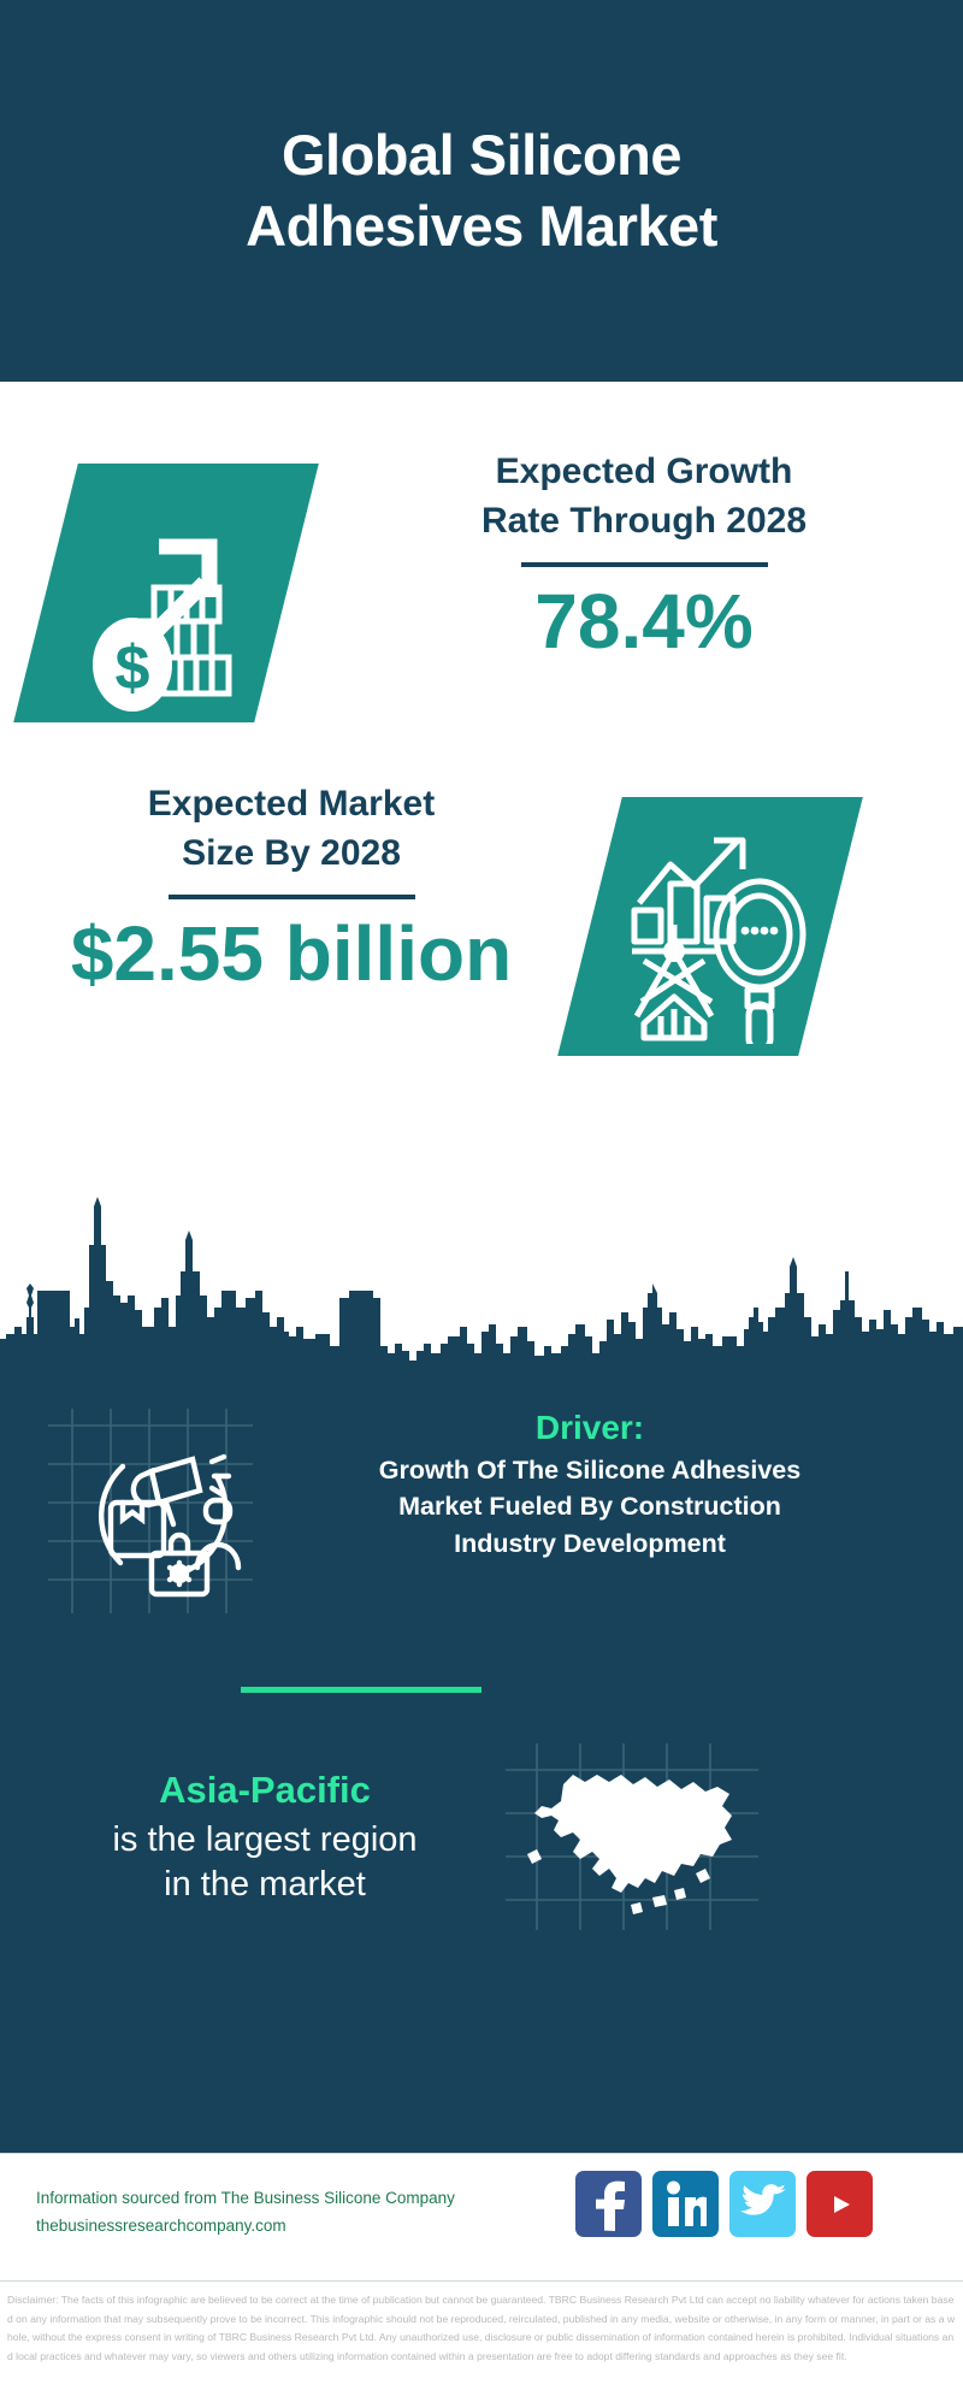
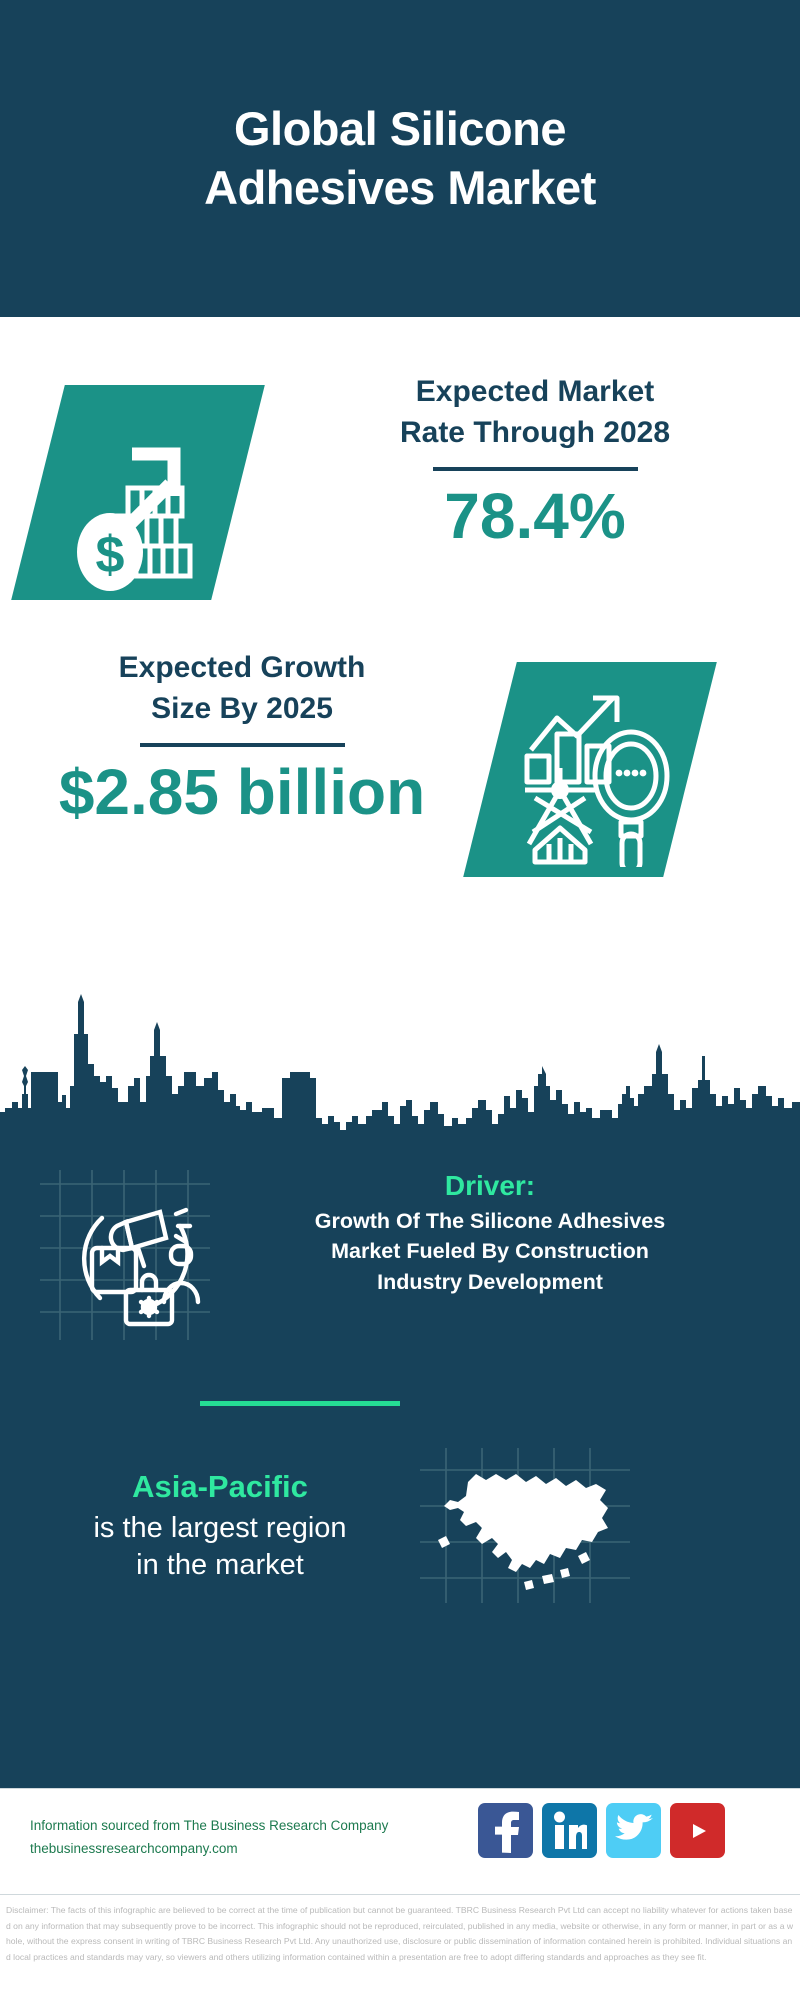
  Global Silicone
  Adhesives Market
  $
- Expected Growth
+ Expected Market
  Rate Through 2028
  78.4%
- Expected Market
+ Expected Growth
- Size By 2028
+ Size By 2025
- $2.55 billion
+ $2.85 billion
  Driver:
  Growth Of The Silicone Adhesives
  Market Fueled By Construction
  Industry Development
  Asia-Pacific
  is the largest region
  in the market
- Information sourced from The Business Silicone Company
+ Information sourced from The Business Research Company
  thebusinessresearchcompany.com
- Disclaimer: The facts of this infographic are believed to be correct at the time of publication but cannot be guaranteed. TBRC Business Research Pvt Ltd can accept no liability whatever for actions taken based on any information that may subsequently prove to be incorrect. This infographic should not be reproduced, reircu­lated, published in any media, website or otherwise, in any form or manner, in part or as a whole, without the express consent in writing of TBRC Business Research Pvt Ltd. Any unauthorized use, disclosure or public dissemination of information contained herein is prohibited. Individual situations and local practices and whatever may vary, so viewers and others utilizing information contained within a presentation are free to adopt differing standards and approaches as they see fit.
+ Disclaimer: The facts of this infographic are believed to be correct at the time of publication but cannot be guaranteed. TBRC Business Research Pvt Ltd can accept no liability whatever for actions taken based on any information that may subsequently prove to be incorrect. This infographic should not be reproduced, reircu­lated, published in any media, website or otherwise, in any form or manner, in part or as a whole, without the express consent in writing of TBRC Business Research Pvt Ltd. Any unauthorized use, disclosure or public dissemination of information contained herein is prohibited. Individual situations and local practices and standards may vary, so viewers and others utilizing information contained within a presentation are free to adopt differing standards and approaches as they see fit.
